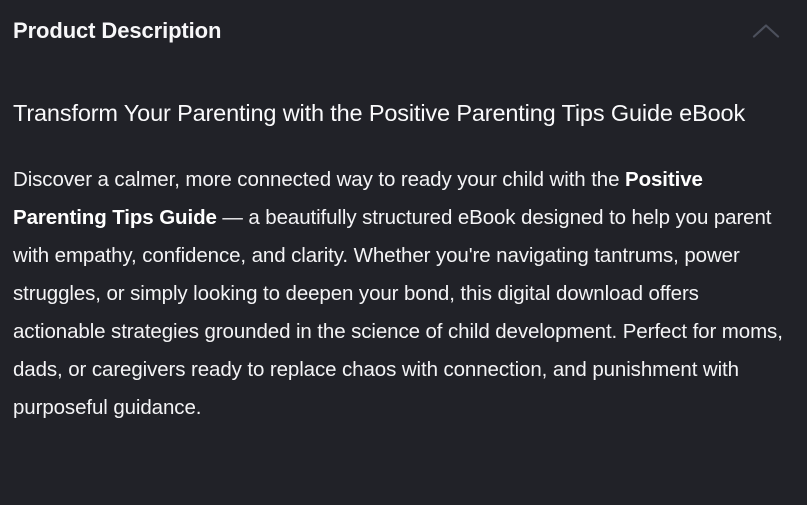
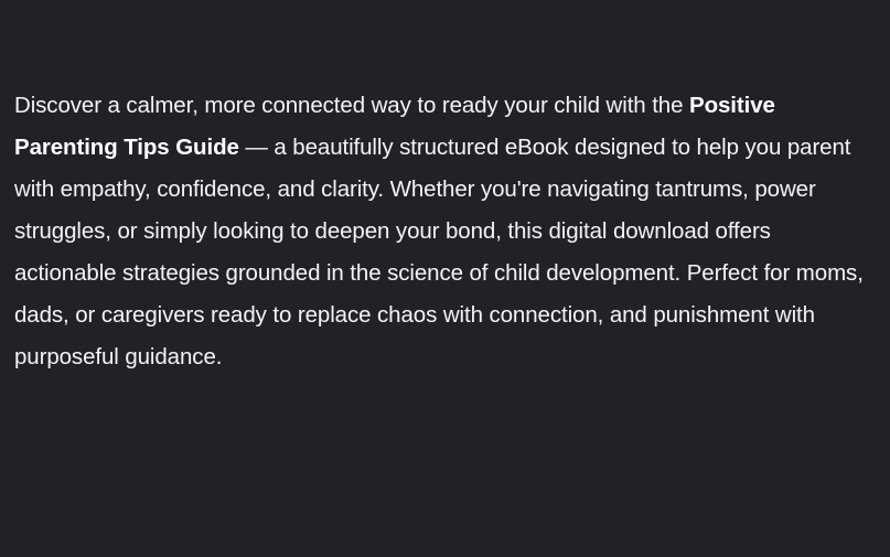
- Product Description
- Transform Your Parenting with the Positive Parenting Tips Guide eBook
  Discover a calmer, more connected way to ready your child with the Positive Parenting Tips Guide — a beautifully structured eBook designed to help you parent with empathy, confidence, and clarity. Whether you're navigating tantrums, power struggles, or simply looking to deepen your bond, this digital download offers actionable strategies grounded in the science of child development. Perfect for moms, dads, or caregivers ready to replace chaos with connection, and punishment with purposeful guidance.
